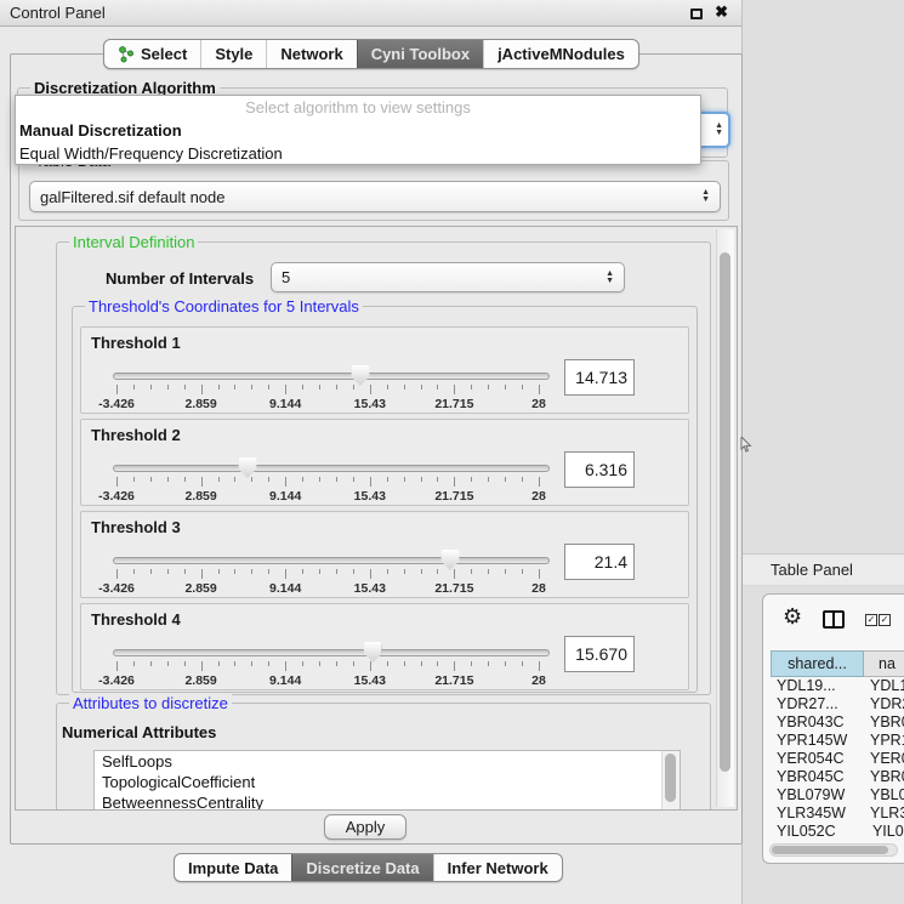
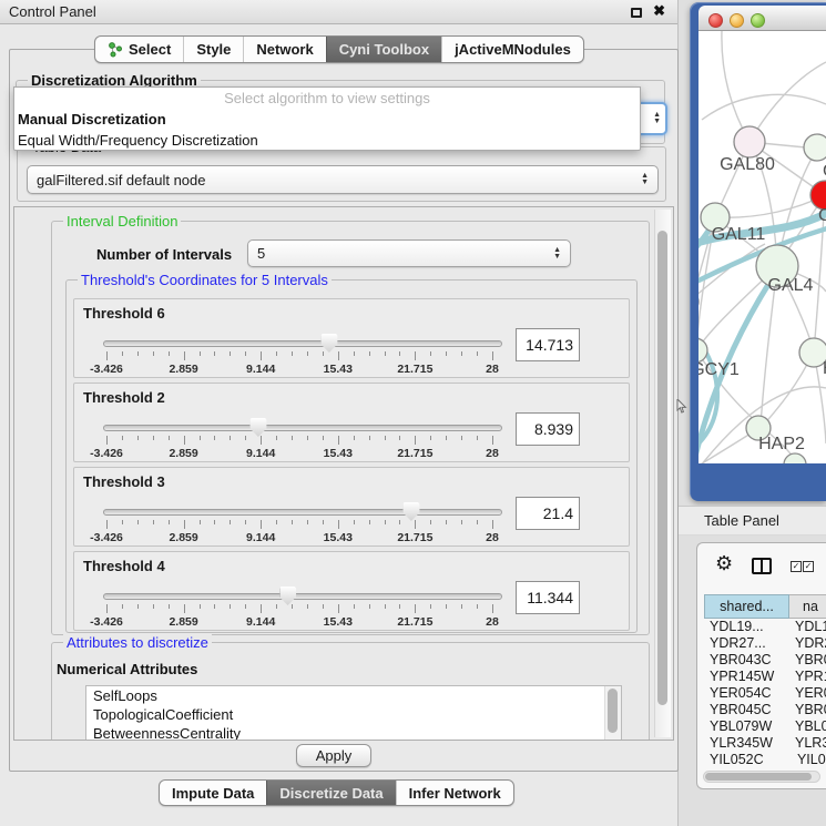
  Control Panel
  ✖
  Select
  Style
  Network
  Cyni Toolbox
  jActiveMNodules
  Discretization Algorithm
  Select algorithm to view settings
  Manual Discretization
  Equal Width/Frequency Discretization
  galFiltered.sif default node
  Interval Definition
  Number of Intervals
  5
  Threshold's Coordinates for 5 Intervals
- Threshold 1
+ Threshold 6
  -3.426
  2.859
  9.144
  15.43
  21.715
  28
  14.713
  Threshold 2
  -3.426
  2.859
  9.144
  15.43
  21.715
  28
- 6.316
+ 8.939
  Threshold 3
  -3.426
  2.859
  9.144
  15.43
  21.715
  28
  21.4
  Threshold 4
  -3.426
  2.859
  9.144
  15.43
  21.715
  28
- 15.670
+ 11.344
  Attributes to discretize
  Numerical Attributes
  SelfLoops
  TopologicalCoefficient
  BetweennessCentrality
  Apply
  Impute Data
  Discretize Data
  Infer Network
+ GAL80
+ C
+ GAL11
+ GAL4
+ GCY1
+ HAP2
  Table Panel
  ⚙
  ✓
  ✓
  shared...
  na
  YDL19...
  YDL
  YDR27...
  YDR
  YBR043C
  YBR
  YPR145W
  YPR
  YER054C
  YER
  YBR045C
  YBR
  YBL079W
  YBL0
  YLR345W
  YLR
  YIL052C
  YIL0
